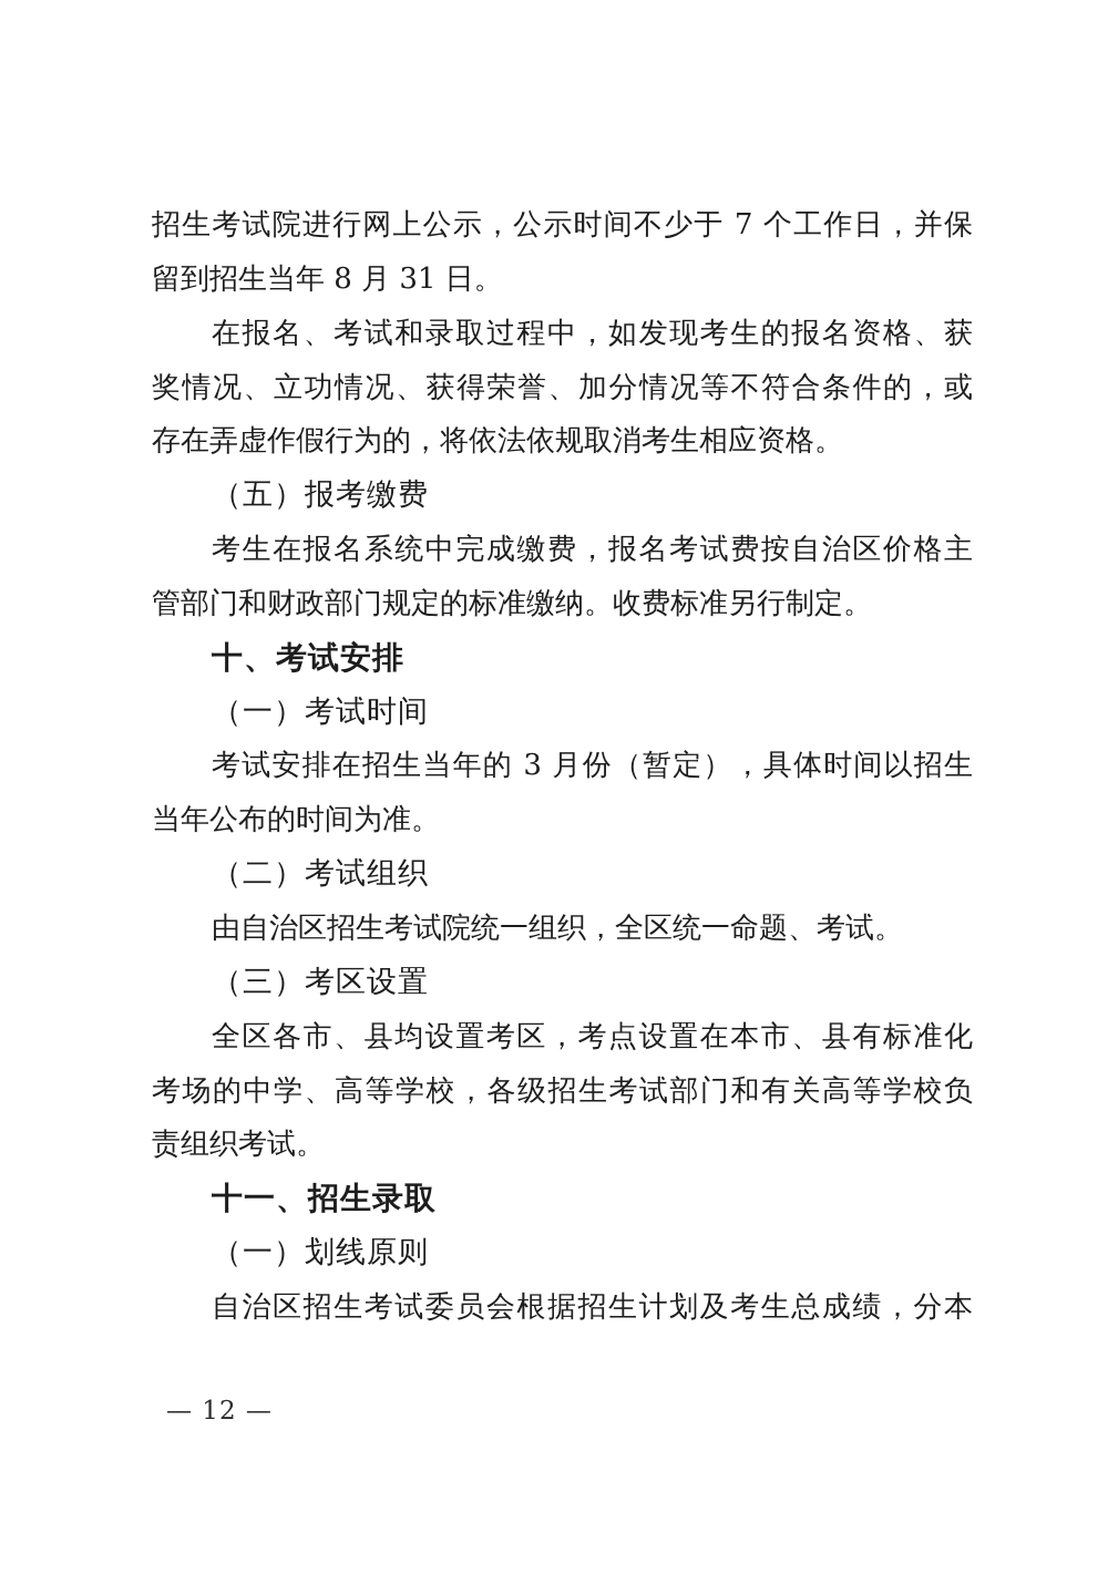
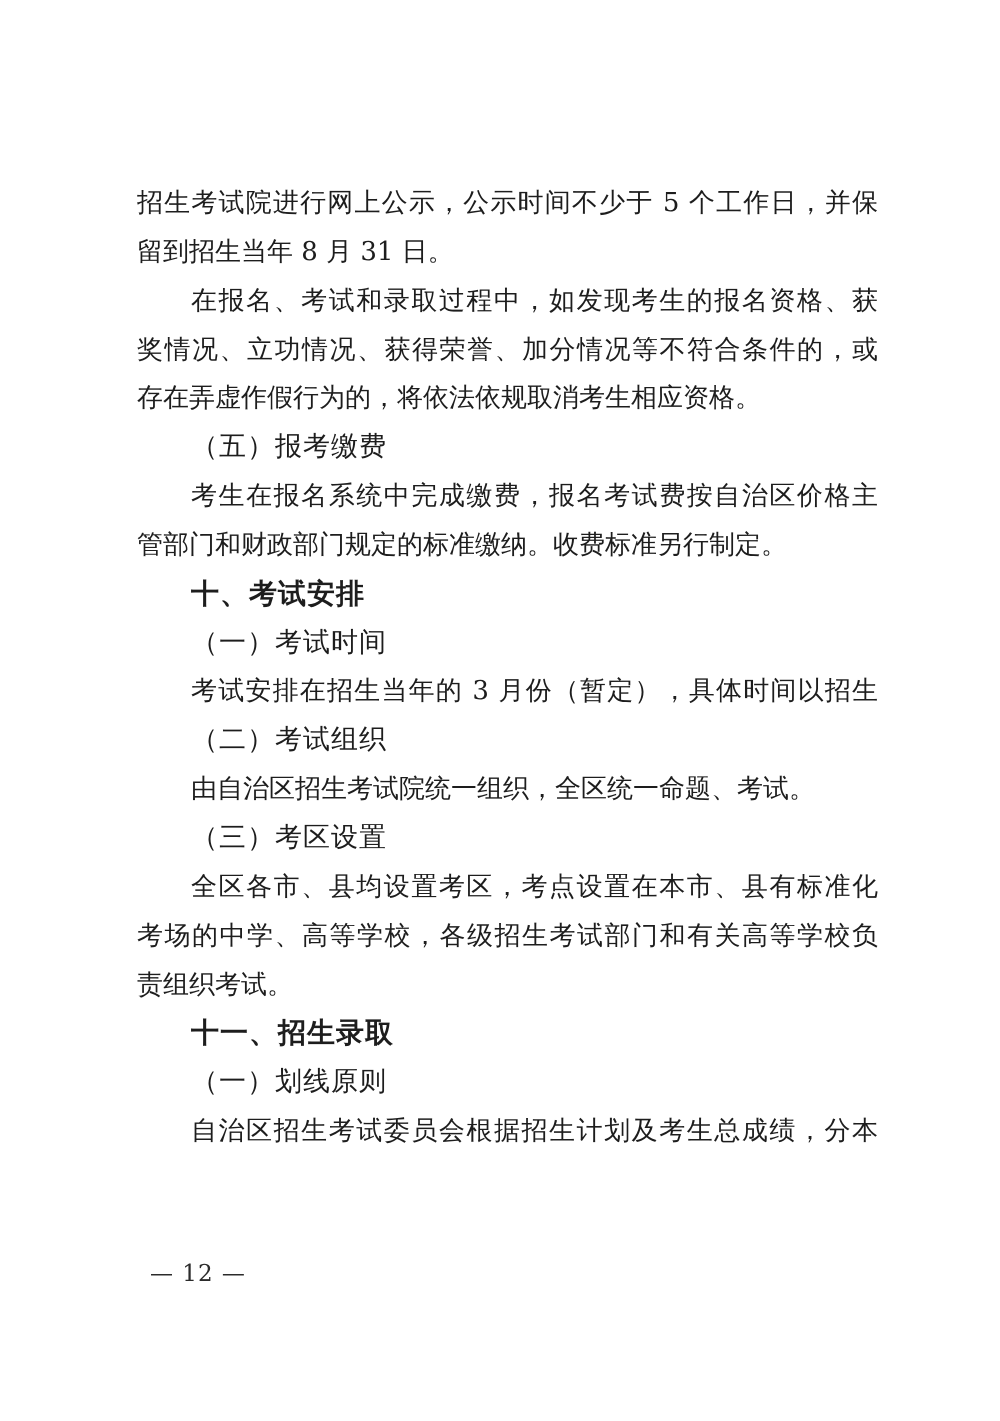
- 招生考试院进行网上公示，公示时间不少于 7 个工作日，并保
+ 招生考试院进行网上公示，公示时间不少于 5 个工作日，并保
  留到招生当年 8 月 31 日。
  在报名、考试和录取过程中，如发现考生的报名资格、获
  奖情况、立功情况、获得荣誉、加分情况等不符合条件的，或
  存在弄虚作假行为的，将依法依规取消考生相应资格。
  （五）报考缴费
  考生在报名系统中完成缴费，报名考试费按自治区价格主
  管部门和财政部门规定的标准缴纳。收费标准另行制定。
  十、考试安排
  （一）考试时间
  考试安排在招生当年的 3 月份（暂定），具体时间以招生
- 当年公布的时间为准。
  （二）考试组织
  由自治区招生考试院统一组织，全区统一命题、考试。
  （三）考区设置
  全区各市、县均设置考区，考点设置在本市、县有标准化
  考场的中学、高等学校，各级招生考试部门和有关高等学校负
  责组织考试。
  十一、招生录取
  （一）划线原则
  自治区招生考试委员会根据招生计划及考生总成绩，分本
  — 12 —
